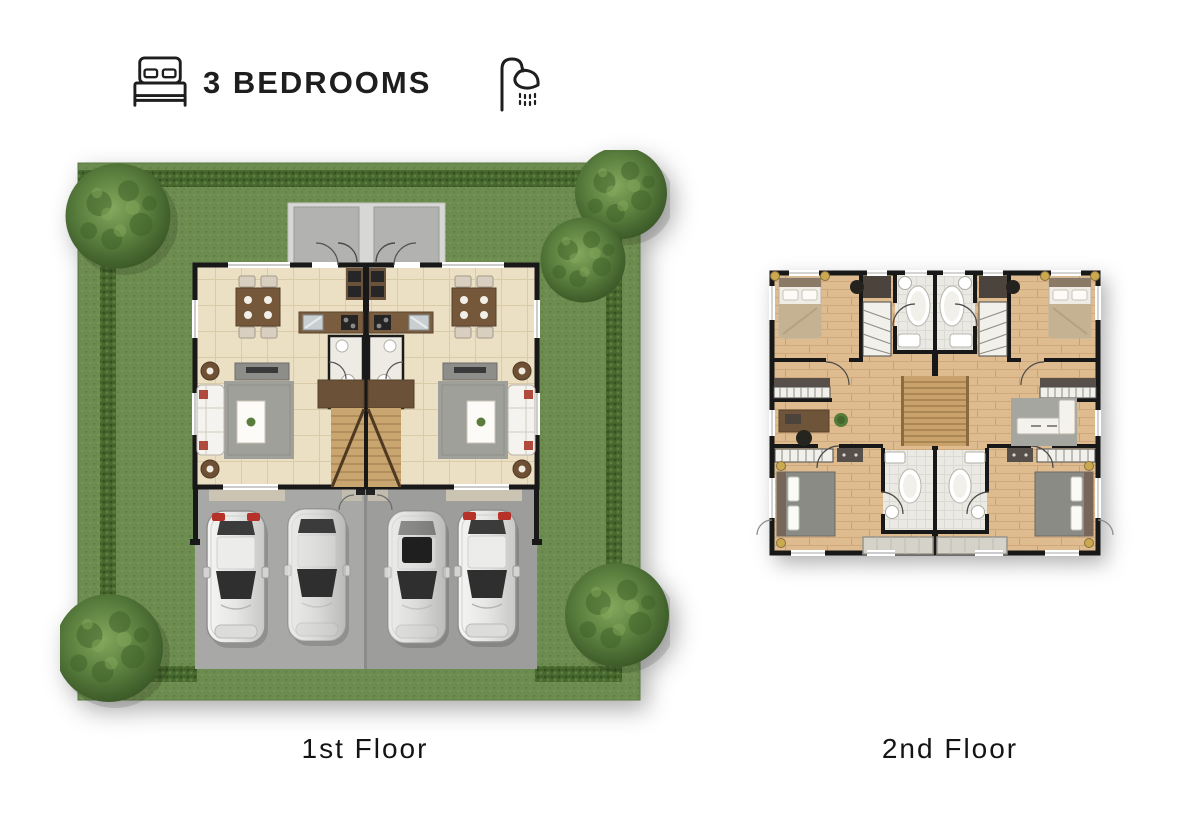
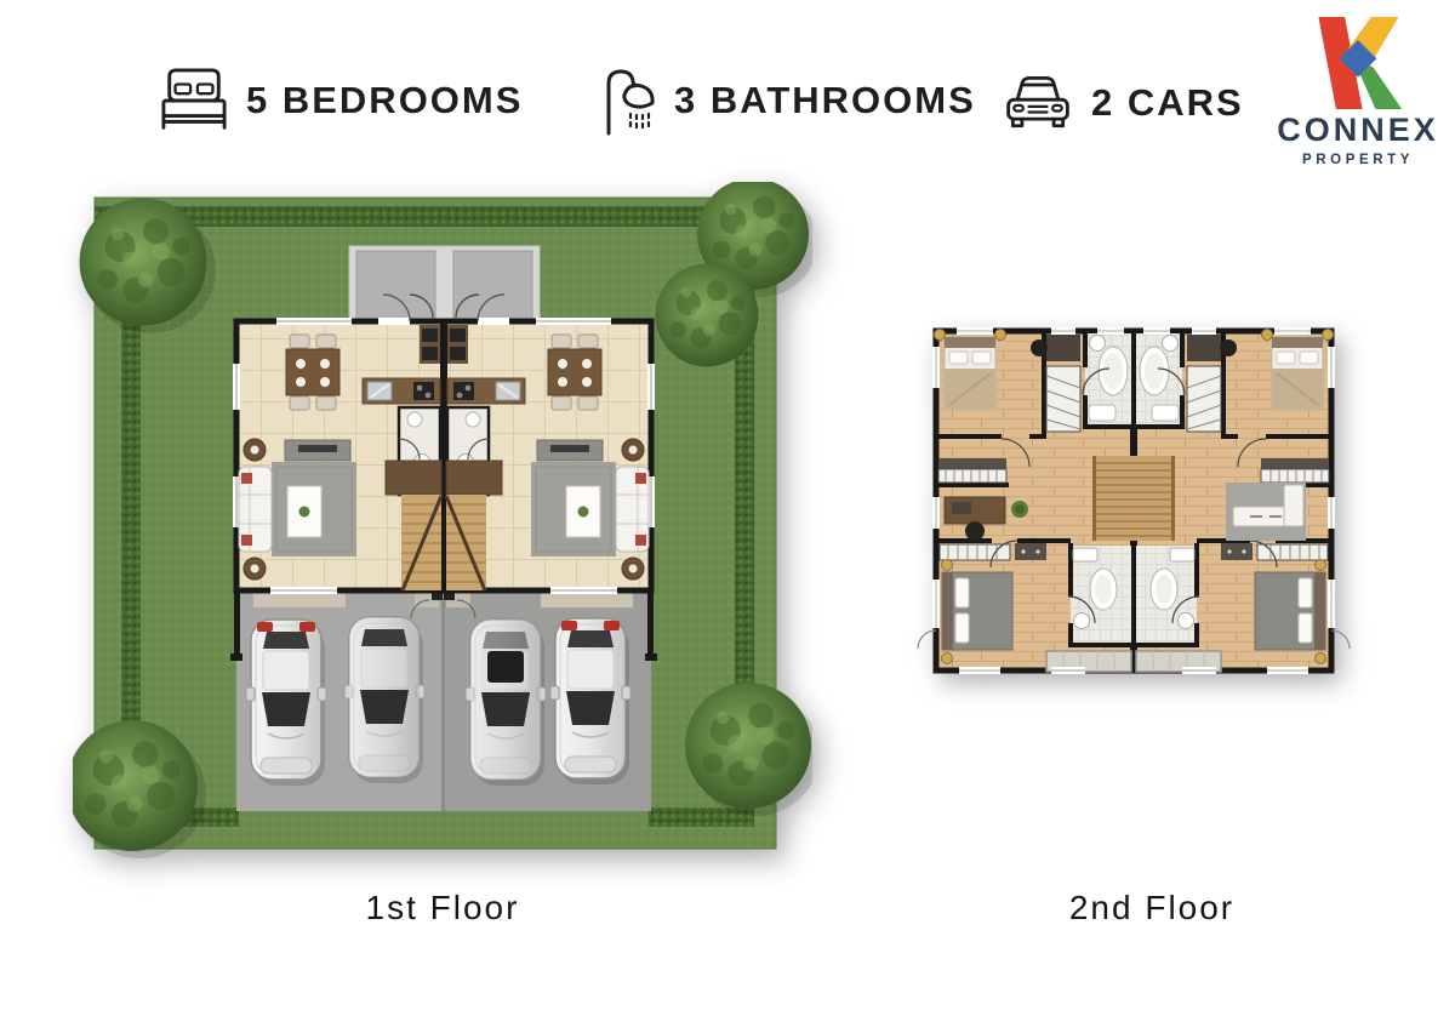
- 3 BEDROOMS
+ 5 BEDROOMS
+ 3 BATHROOMS
+ 2 CARS
+ CONNEX
+ PROPERTY
  1st Floor
  2nd Floor
